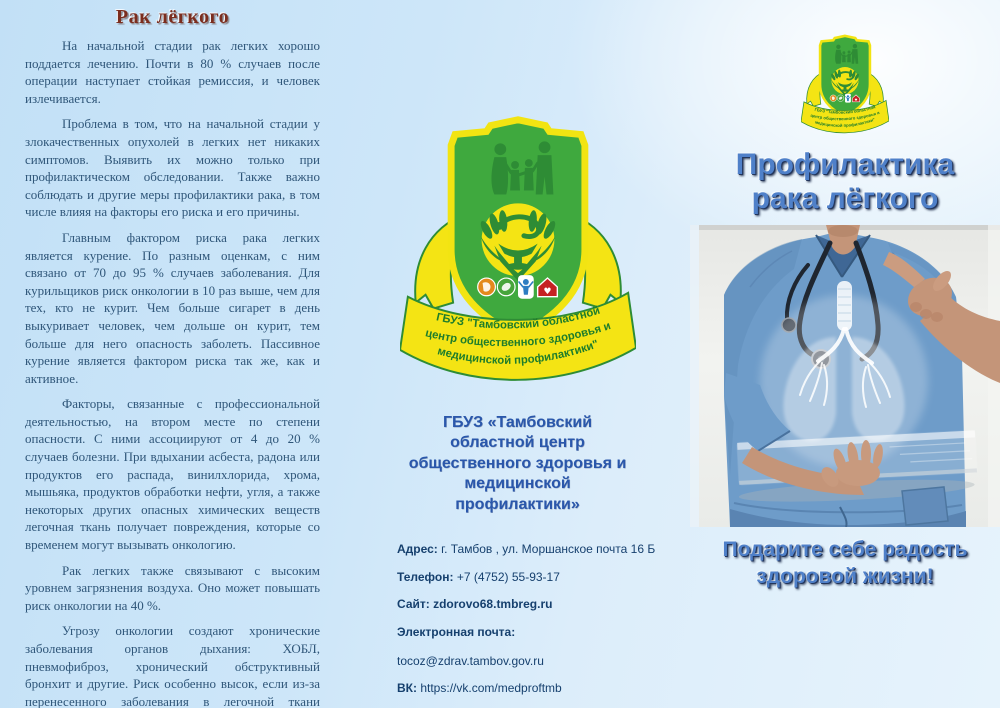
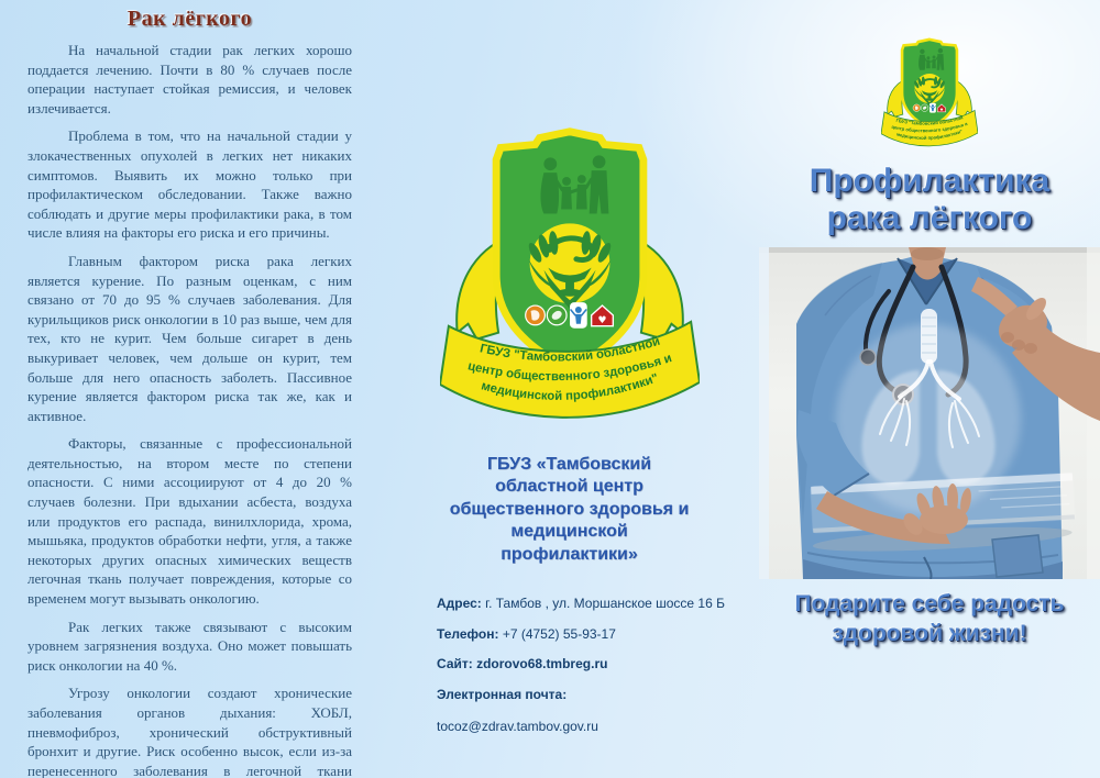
  Рак лёгкого
  На начальной стадии рак легких хорошо поддается лечению. Почти в 80 % случаев после операции наступает стойкая ремиссия, и человек излечивается.
  Проблема в том, что на начальной стадии у злокачественных опухолей в легких нет никаких симптомов. Выявить их можно только при профилактическом обследовании. Также важно соблюдать и другие меры профилактики рака, в том числе влияя на факторы его риска и его причины.
  Главным фактором риска рака легких является курение. По разным оценкам, с ним связано от 70 до 95 % случаев заболевания. Для курильщиков риск онкологии в 10 раз выше, чем для тех, кто не курит. Чем больше сигарет в день выкуривает человек, чем дольше он курит, тем больше для него опасность заболеть. Пассивное курение является фактором риска так же, как и активное.
- Факторы, связанные с профессиональной деятельностью, на втором месте по степени опасности. С ними ассоциируют от 4 до 20 % случаев болезни. При вдыхании асбеста, радона или продуктов его распада, винилхлорида, хрома, мышьяка, продуктов обработки нефти, угля, а также некоторых других опасных химических веществ легочная ткань получает повреждения, которые со временем могут вызывать онкологию.
+ Факторы, связанные с профессиональной деятельностью, на втором месте по степени опасности. С ними ассоциируют от 4 до 20 % случаев болезни. При вдыхании асбеста, воздуха или продуктов его распада, винилхлорида, хрома, мышьяка, продуктов обработки нефти, угля, а также некоторых других опасных химических веществ легочная ткань получает повреждения, которые со временем могут вызывать онкологию.
  Рак легких также связывают с высоким уровнем загрязнения воздуха. Оно может повышать риск онкологии на 40 %.
  Угрозу онкологии создают хронические заболевания органов дыхания: ХОБЛ, пневмофиброз, хронический обструктивный бронхит и другие. Риск особенно высок, если из-за перенесенного заболевания в легочной ткани
  ГБУЗ «Тамбовский
  областной центр
  общественного здоровья и
  медицинской
  профилактики»
- Адрес: г. Тамбов , ул. Моршанское почта 16 Б
+ Адрес: г. Тамбов , ул. Моршанское шоссе 16 Б
  Телефон: +7 (4752) 55-93-17
  Сайт: zdorovo68.tmbreg.ru
  Электронная почта:
  tocoz@zdrav.tambov.gov.ru
- ВК: https://vk.com/medproftmb
  Профилактика
  рака лёгкого
  Подарите себе радость
  здоровой жизни!
